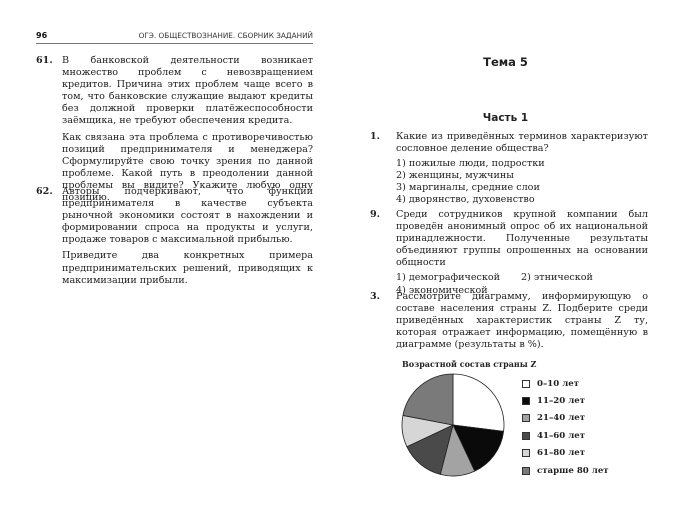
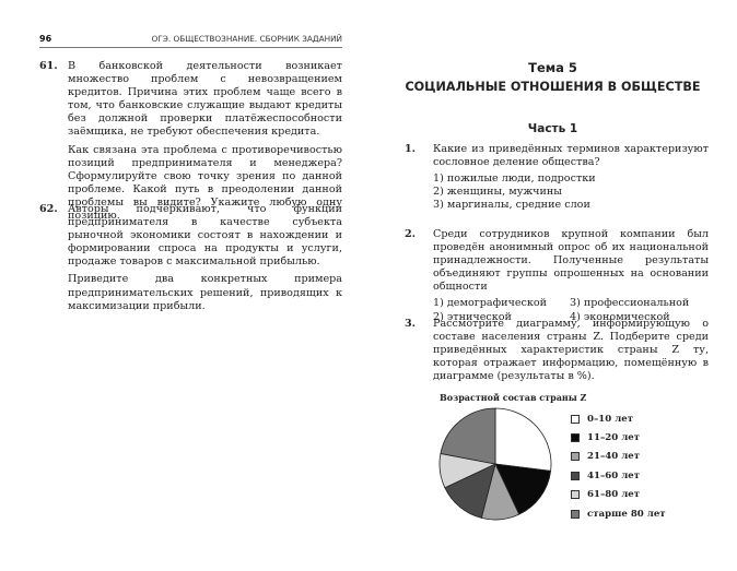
  96
  ОГЭ. ОБЩЕСТВОЗНАНИЕ. СБОРНИК ЗАДАНИЙ
  61.
  В банковской деятельности возникает множество проблем с невозвращением кредитов. Причина этих проблем чаще всего в том, что банковские служащие выдают кредиты без должной проверки платёжеспособности заёмщика, не требуют обеспечения кредита.
  Как связана эта проблема с противоречивостью позиций предпринимателя и менеджера? Сформулируйте свою точку зрения по данной проблеме. Какой путь в преодолении данной проблемы вы видите? Укажите любую одну позицию.
  62.
  Авторы подчёркивают, что функции предпринимателя в качестве субъекта рыночной экономики состоят в нахождении и формировании спроса на продукты и услуги, продаже товаров с максимальной прибылью.
  Приведите два конкретных примера предпринимательских решений, приводящих к максимизации прибыли.
  Тема 5
+ СОЦИАЛЬНЫЕ ОТНОШЕНИЯ В ОБЩЕСТВЕ
  Часть 1
  1.
  Какие из приведённых терминов характеризуют сословное деление общества?
  1) пожилые люди, подростки
  2) женщины, мужчины
  3) маргиналы, средние слои
- 4) дворянство, духовенство
- 9.
+ 2.
  Среди сотрудников крупной компании был проведён анонимный опрос об их национальной принадлежности. Полученные результаты объединяют группы опрошенных на основании общности
  1) демографической
+ 3) профессиональной
  2) этнической
  4) экономической
  3.
  Рассмотрите диаграмму, информирующую о составе населения страны Z. Подберите среди приведённых характеристик страны Z ту, которая отражает информацию, помещённую в диаграмме (результаты в %).
  Возрастной состав страны Z
  0–10 лет
  11–20 лет
  21–40 лет
  41–60 лет
  61–80 лет
  старше 80 лет
